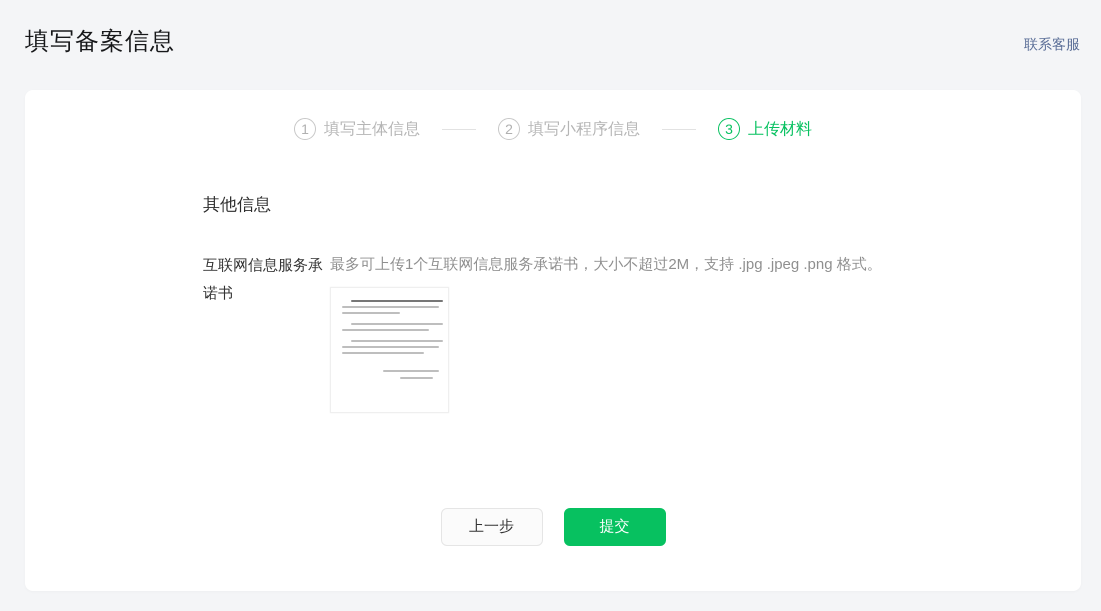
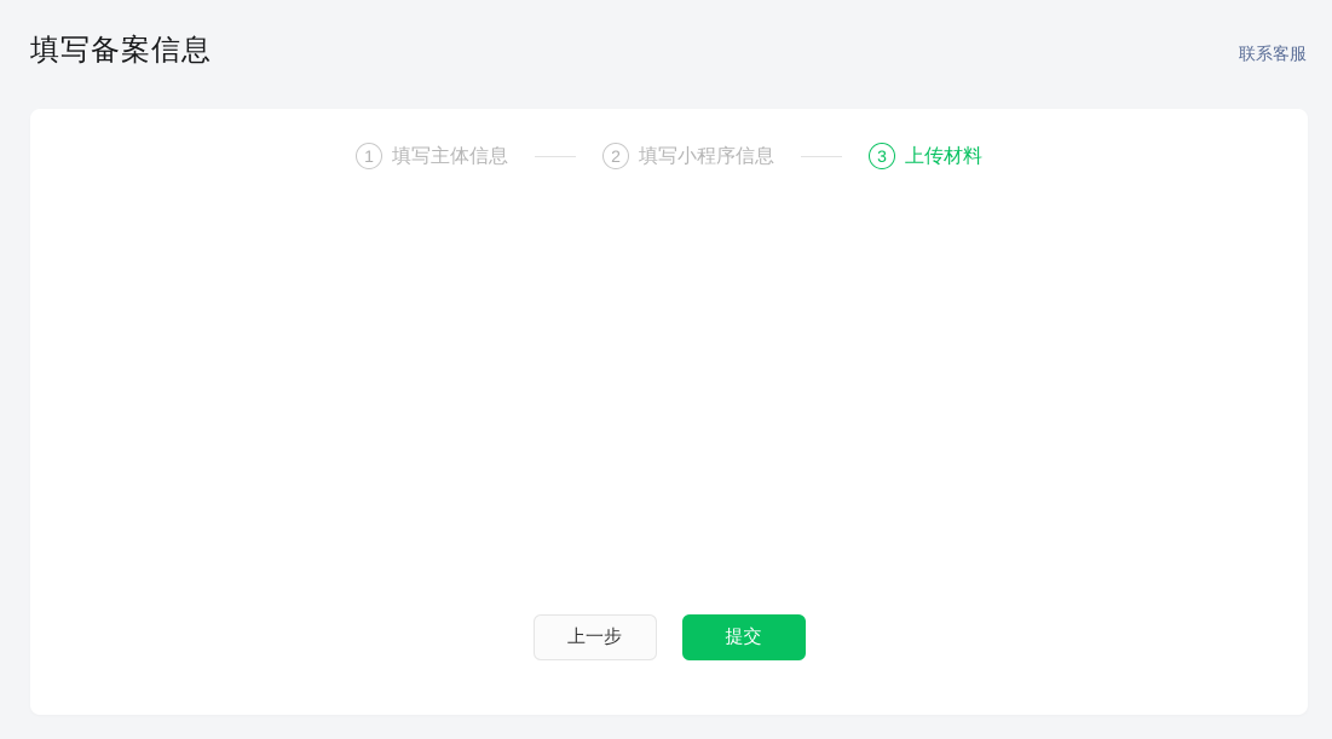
  填写备案信息
  联系客服
  1
  填写主体信息
  2
  填写小程序信息
  3
  上传材料
- 其他信息
- 互联网信息服务承诺书
- 最多可上传1个互联网信息服务承诺书，大小不超过2M，支持 .jpg .jpeg .png 格式。
  上一步
  提交
